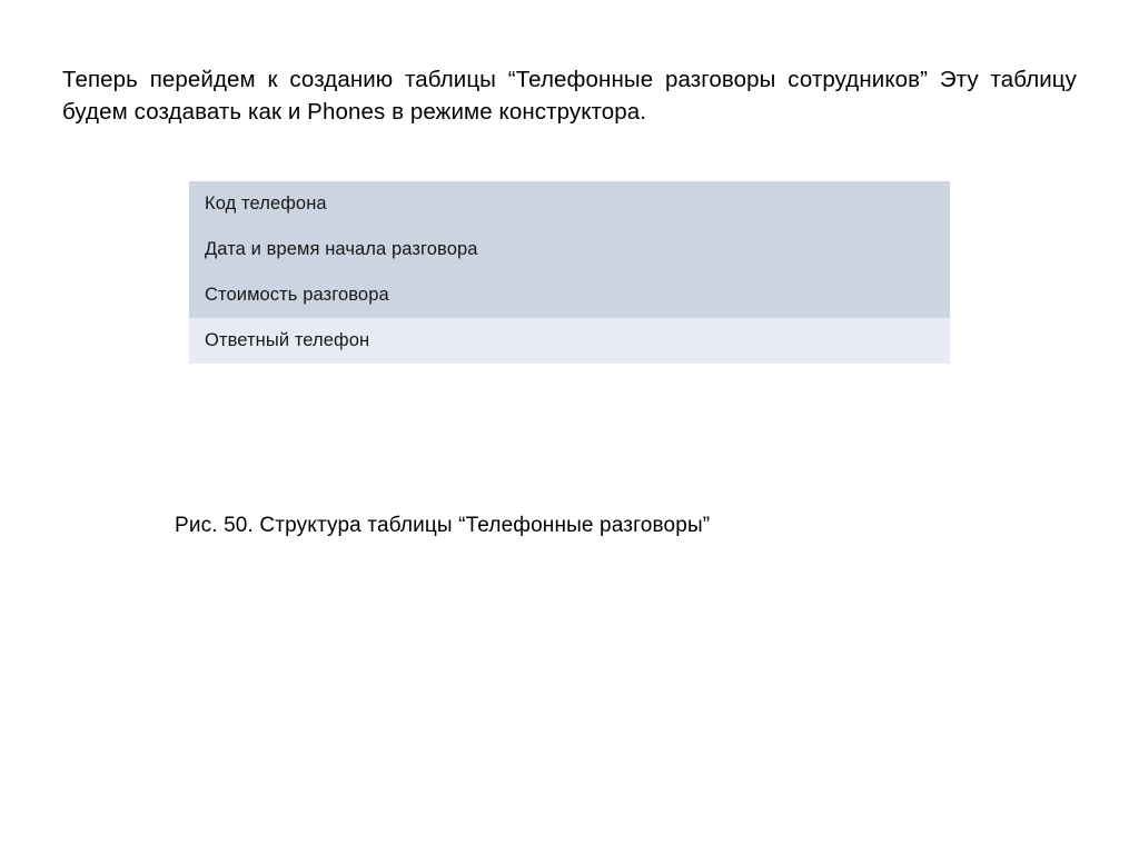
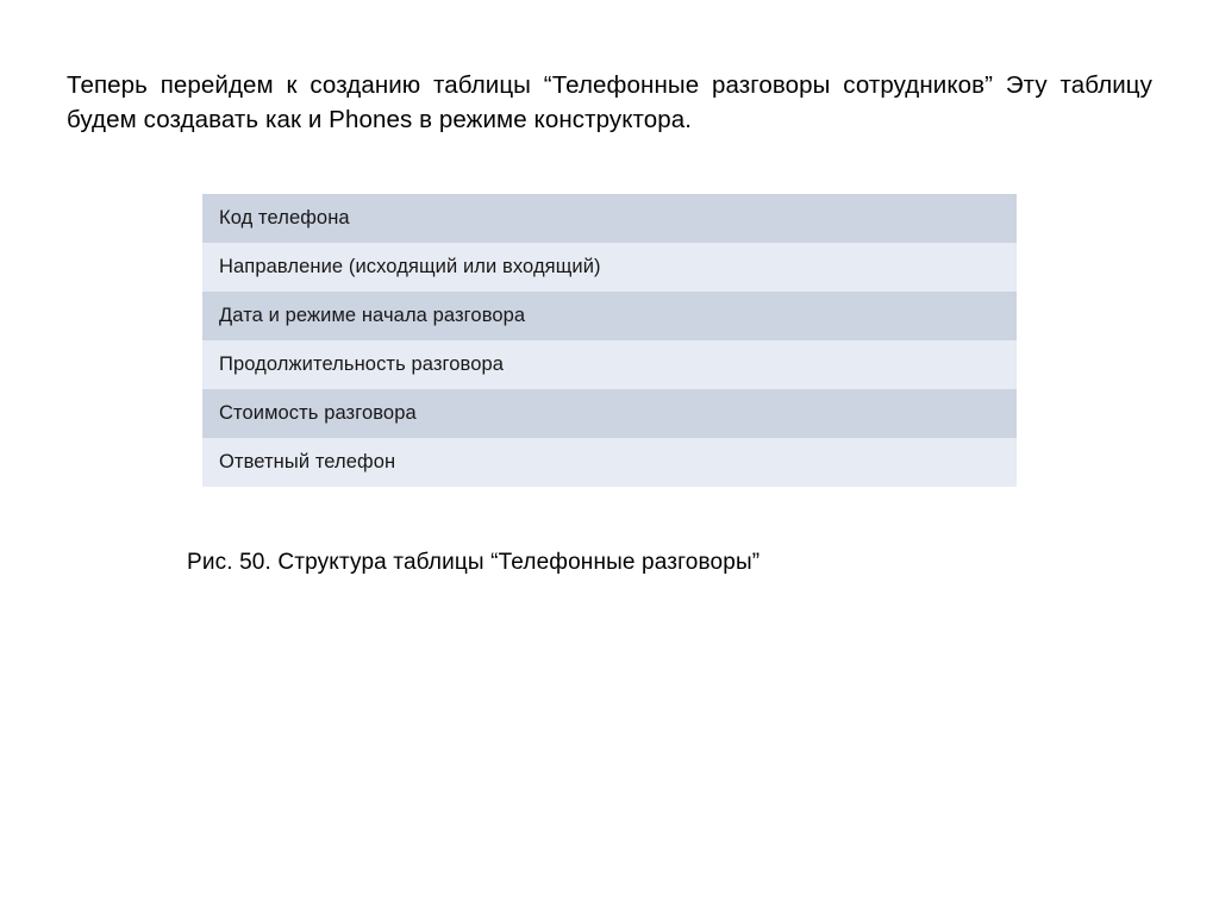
  Теперь перейдем к созданию таблицы “Телефонные разговоры сотрудников” Эту таблицу будем создавать как и Phones в режиме конструктора.
  Код телефона
+ Направление (исходящий или входящий)
- Дата и время начала разговора
+ Дата и режиме начала разговора
+ Продолжительность разговора
  Стоимость разговора
  Ответный телефон
  Рис. 50. Структура таблицы “Телефонные разговоры”
